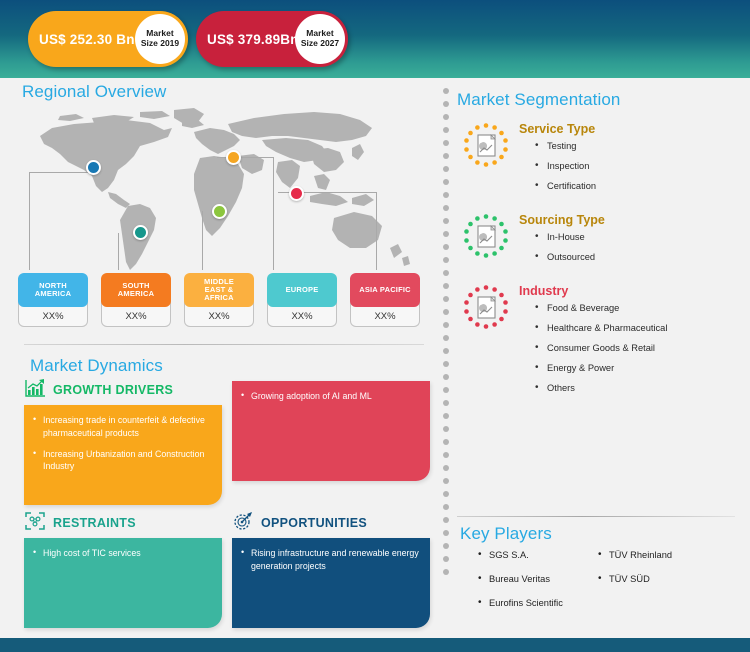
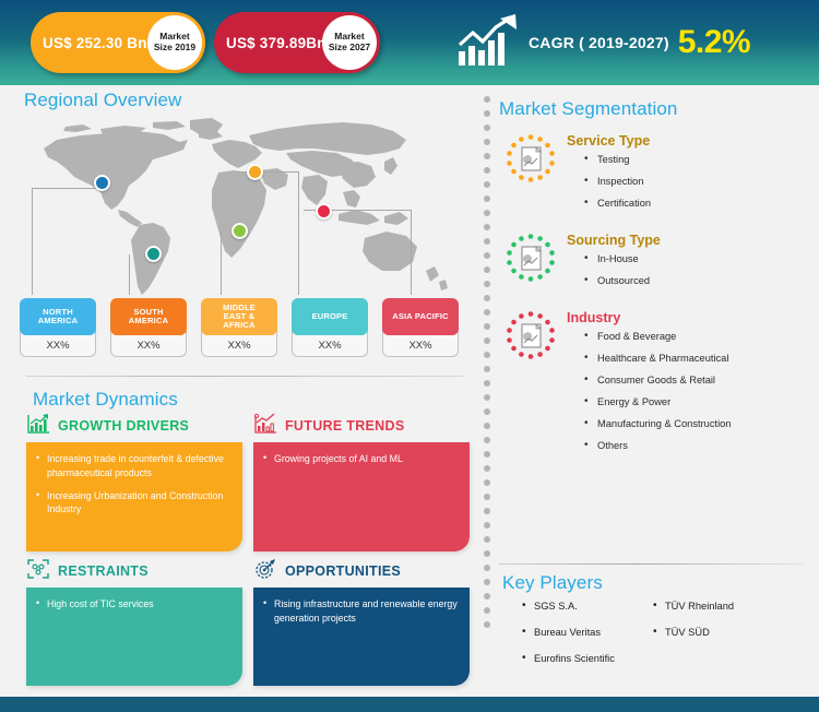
  US$ 252.30 Bn
  Market
  Size 2019
  US$ 379.89B
  Market
  Size 2027
+ CAGR ( 2019-2027)
+ 5.2%
  Regional Overview
  NORTH
  AMERICA
  XX%
  SOUTH
  AMERICA
  XX%
  MIDDLE
  EAST &
  AFRICA
  XX%
  EUROPE
  XX%
  ASIA PACIFIC
  XX%
  Market Dynamics
  GROWTH DRIVERS
  Increasing trade in counterfeit & defective pharmaceutical products
  Increasing Urbanization and Construction Industry
+ FUTURE TRENDS
- Growing adoption of AI and ML
+ Growing projects of AI and ML
  RESTRAINTS
  High cost of TIC services
  OPPORTUNITIES
  Rising infrastructure and renewable energy generation projects
  Market Segmentation
  Service Type
  Testing
  Inspection
  Certification
  Sourcing Type
  In-House
  Outsourced
  Industry
  Food & Beverage
  Healthcare & Pharmaceutical
  Consumer Goods & Retail
  Energy & Power
+ Manufacturing & Construction
  Others
  Key Players
  SGS S.A.
  Bureau Veritas
  Eurofins Scientific
  TÜV Rheinland
  TÜV SÜD
